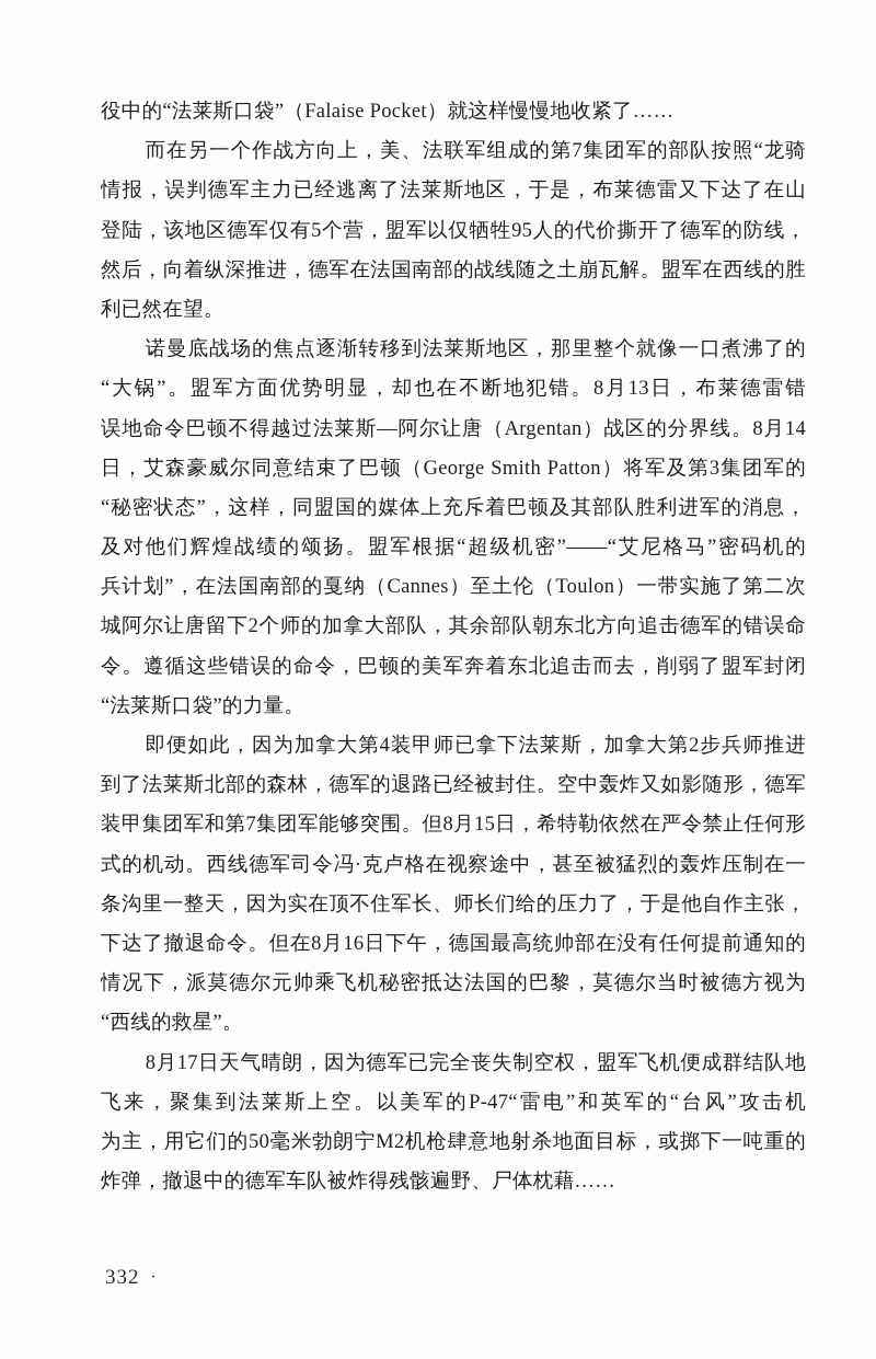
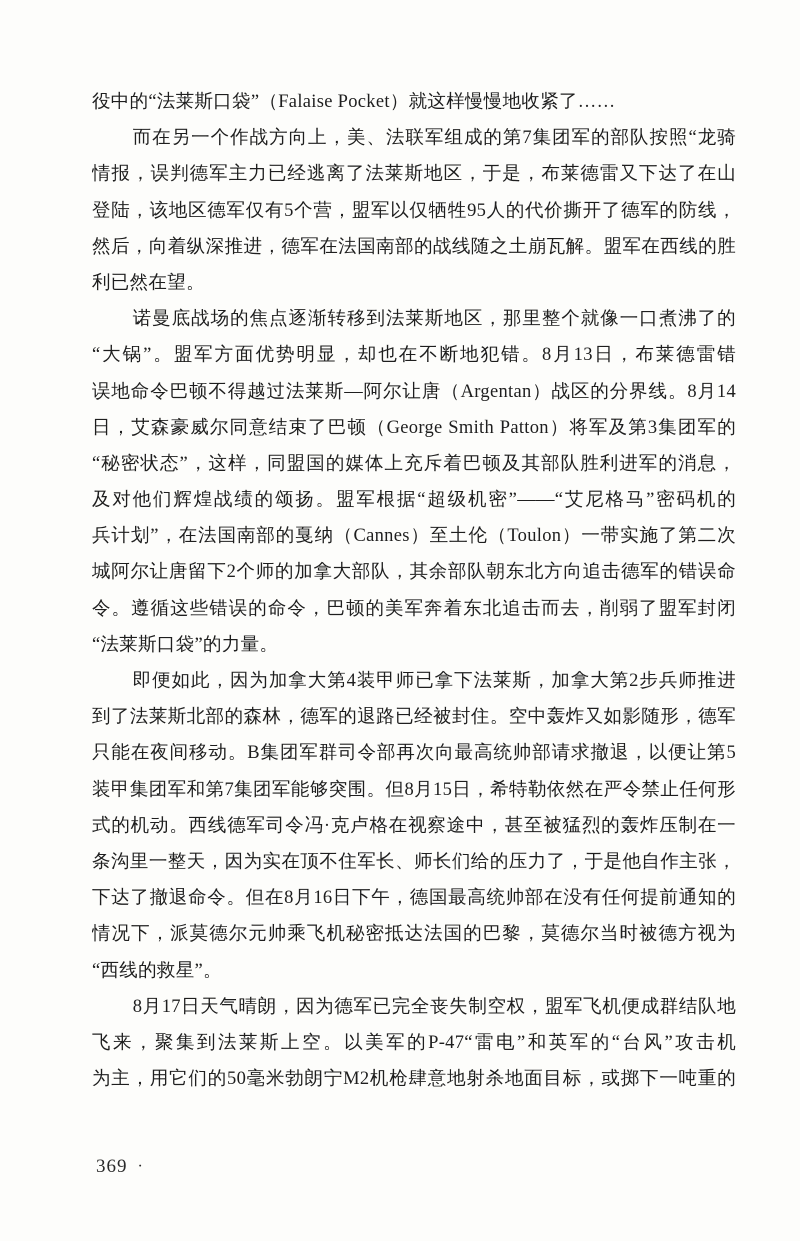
  役中的“法莱斯口袋”（Falaise Pocket）就这样慢慢地收紧了……
  而在另一个作战方向上，美、法联军组成的第7集团军的部队按照“龙骑
  情报，误判德军主力已经逃离了法莱斯地区，于是，布莱德雷又下达了在山
  登陆，该地区德军仅有5个营，盟军以仅牺牲95人的代价撕开了德军的防线，
  然后，向着纵深推进，德军在法国南部的战线随之土崩瓦解。盟军在西线的胜
  利已然在望。
  诺曼底战场的焦点逐渐转移到法莱斯地区，那里整个就像一口煮沸了的
  “大锅”。盟军方面优势明显，却也在不断地犯错。8月13日，布莱德雷错
  误地命令巴顿不得越过法莱斯—阿尔让唐（Argentan）战区的分界线。8月14
  日，艾森豪威尔同意结束了巴顿（George Smith Patton）将军及第3集团军的
  “秘密状态”，这样，同盟国的媒体上充斥着巴顿及其部队胜利进军的消息，
  及对他们辉煌战绩的颂扬。盟军根据“超级机密”——“艾尼格马”密码机的
  兵计划”，在法国南部的戛纳（Cannes）至土伦（Toulon）一带实施了第二次
  城阿尔让唐留下2个师的加拿大部队，其余部队朝东北方向追击德军的错误命
  令。遵循这些错误的命令，巴顿的美军奔着东北追击而去，削弱了盟军封闭
  “法莱斯口袋”的力量。
  即便如此，因为加拿大第4装甲师已拿下法莱斯，加拿大第2步兵师推进
  到了法莱斯北部的森林，德军的退路已经被封住。空中轰炸又如影随形，德军
+ 只能在夜间移动。B集团军群司令部再次向最高统帅部请求撤退，以便让第5
  装甲集团军和第7集团军能够突围。但8月15日，希特勒依然在严令禁止任何形
  式的机动。西线德军司令冯·克卢格在视察途中，甚至被猛烈的轰炸压制在一
  条沟里一整天，因为实在顶不住军长、师长们给的压力了，于是他自作主张，
  下达了撤退命令。但在8月16日下午，德国最高统帅部在没有任何提前通知的
  情况下，派莫德尔元帅乘飞机秘密抵达法国的巴黎，莫德尔当时被德方视为
  “西线的救星”。
  8月17日天气晴朗，因为德军已完全丧失制空权，盟军飞机便成群结队地
  飞来，聚集到法莱斯上空。以美军的P-47“雷电”和英军的“台风”攻击机
  为主，用它们的50毫米勃朗宁M2机枪肆意地射杀地面目标，或掷下一吨重的
- 炸弹，撤退中的德军车队被炸得残骸遍野、尸体枕藉……
- 332 ·
+ 369 ·
